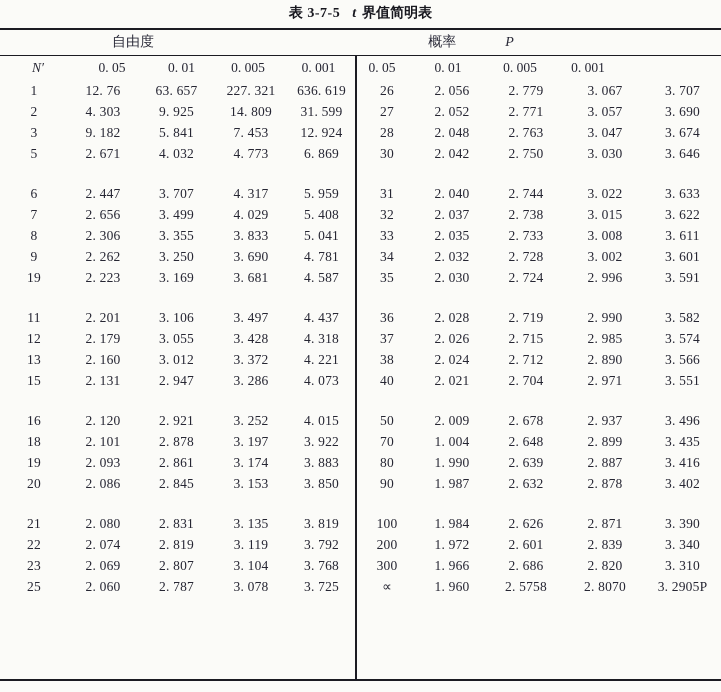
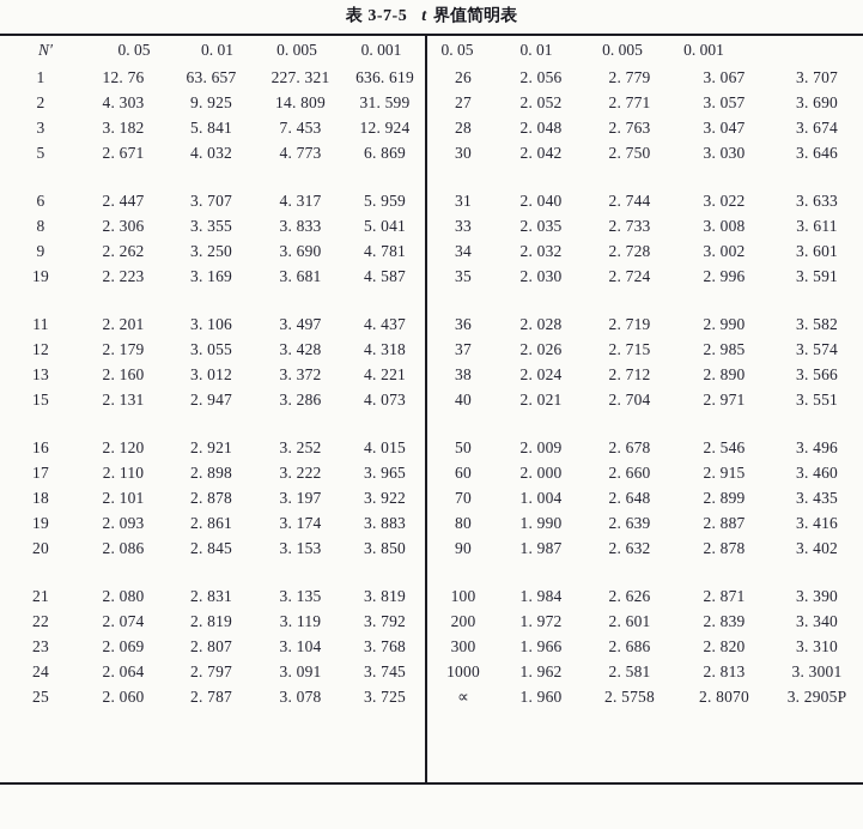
  表 3-7-5
  t
  界值简明表
- 自由度
- 概率 P
  N′
  0. 05
  0. 01
  0. 005
  0. 001
  0. 05
  0. 01
  0. 005
  0. 001
  1
  12. 76
  63. 657
  227. 321
  636. 619
  26
  2. 056
  2. 779
  3. 067
  3. 707
  2
  4. 303
  9. 925
  14. 809
  31. 599
  27
  2. 052
  2. 771
  3. 057
  3. 690
  3
- 9. 182
+ 3. 182
  5. 841
  7. 453
  12. 924
  28
  2. 048
  2. 763
  3. 047
  3. 674
  5
  2. 671
  4. 032
  4. 773
  6. 869
  30
  2. 042
  2. 750
  3. 030
  3. 646
  6
  2. 447
  3. 707
  4. 317
  5. 959
  31
  2. 040
  2. 744
  3. 022
  3. 633
- 7
- 2. 656
- 3. 499
- 4. 029
- 5. 408
- 32
- 2. 037
- 2. 738
- 3. 015
- 3. 622
  8
  2. 306
  3. 355
  3. 833
  5. 041
  33
  2. 035
  2. 733
  3. 008
  3. 611
  9
  2. 262
  3. 250
  3. 690
  4. 781
  34
  2. 032
  2. 728
  3. 002
  3. 601
  19
  2. 223
  3. 169
  3. 681
  4. 587
  35
  2. 030
  2. 724
  2. 996
  3. 591
  11
  2. 201
  3. 106
  3. 497
  4. 437
  36
  2. 028
  2. 719
  2. 990
  3. 582
  12
  2. 179
  3. 055
  3. 428
  4. 318
  37
  2. 026
  2. 715
  2. 985
  3. 574
  13
  2. 160
  3. 012
  3. 372
  4. 221
  38
  2. 024
  2. 712
  2. 890
  3. 566
  15
  2. 131
  2. 947
  3. 286
  4. 073
  40
  2. 021
  2. 704
  2. 971
  3. 551
  16
  2. 120
  2. 921
  3. 252
  4. 015
  50
  2. 009
  2. 678
- 2. 937
+ 2. 546
  3. 496
+ 17
+ 2. 110
+ 2. 898
+ 3. 222
+ 3. 965
+ 60
+ 2. 000
+ 2. 660
+ 2. 915
+ 3. 460
  18
  2. 101
  2. 878
  3. 197
  3. 922
  70
  1. 004
  2. 648
  2. 899
  3. 435
  19
  2. 093
  2. 861
  3. 174
  3. 883
  80
  1. 990
  2. 639
  2. 887
  3. 416
  20
  2. 086
  2. 845
  3. 153
  3. 850
  90
  1. 987
  2. 632
  2. 878
  3. 402
  21
  2. 080
  2. 831
  3. 135
  3. 819
  100
  1. 984
  2. 626
  2. 871
  3. 390
  22
  2. 074
  2. 819
  3. 119
  3. 792
  200
  1. 972
  2. 601
  2. 839
  3. 340
  23
  2. 069
  2. 807
  3. 104
  3. 768
  300
  1. 966
  2. 686
  2. 820
  3. 310
+ 24
+ 2. 064
+ 2. 797
+ 3. 091
+ 3. 745
+ 1000
+ 1. 962
+ 2. 581
+ 2. 813
+ 3. 3001
  25
  2. 060
  2. 787
  3. 078
  3. 725
  ∝
  1. 960
  2. 5758
  2. 8070
  3. 2905P
